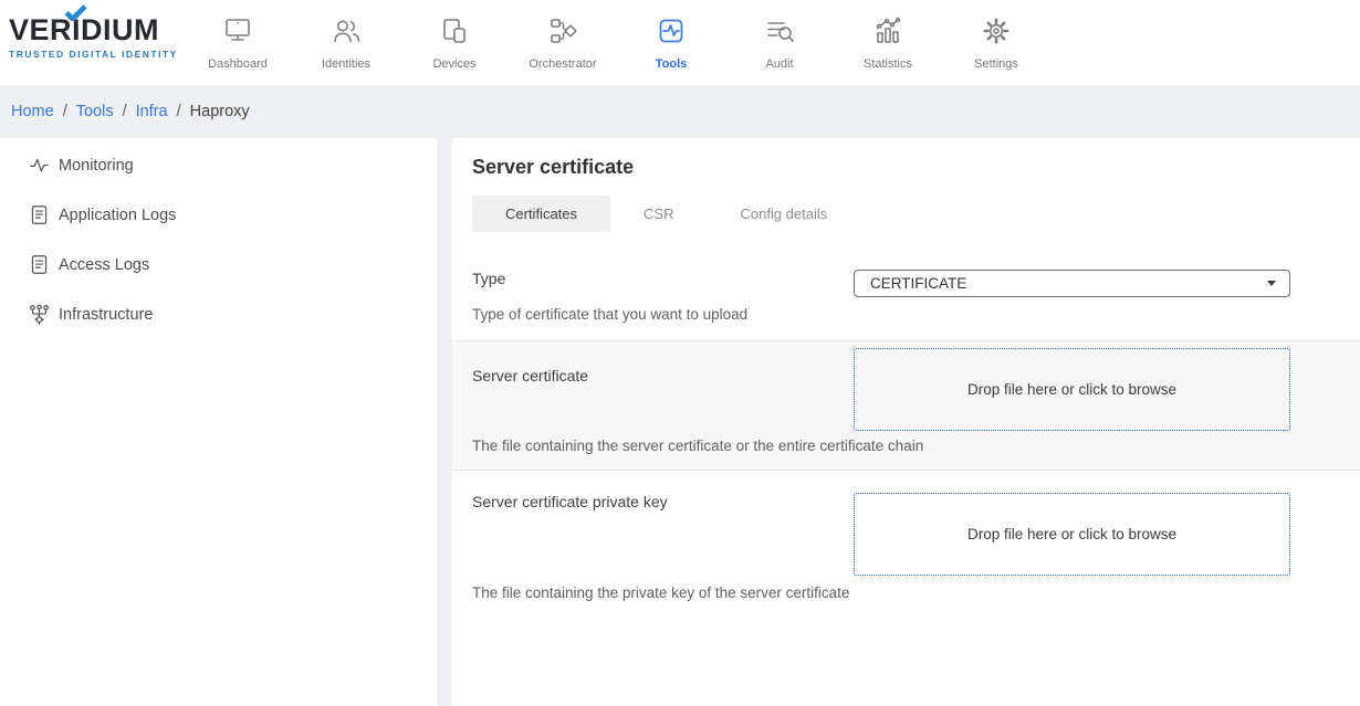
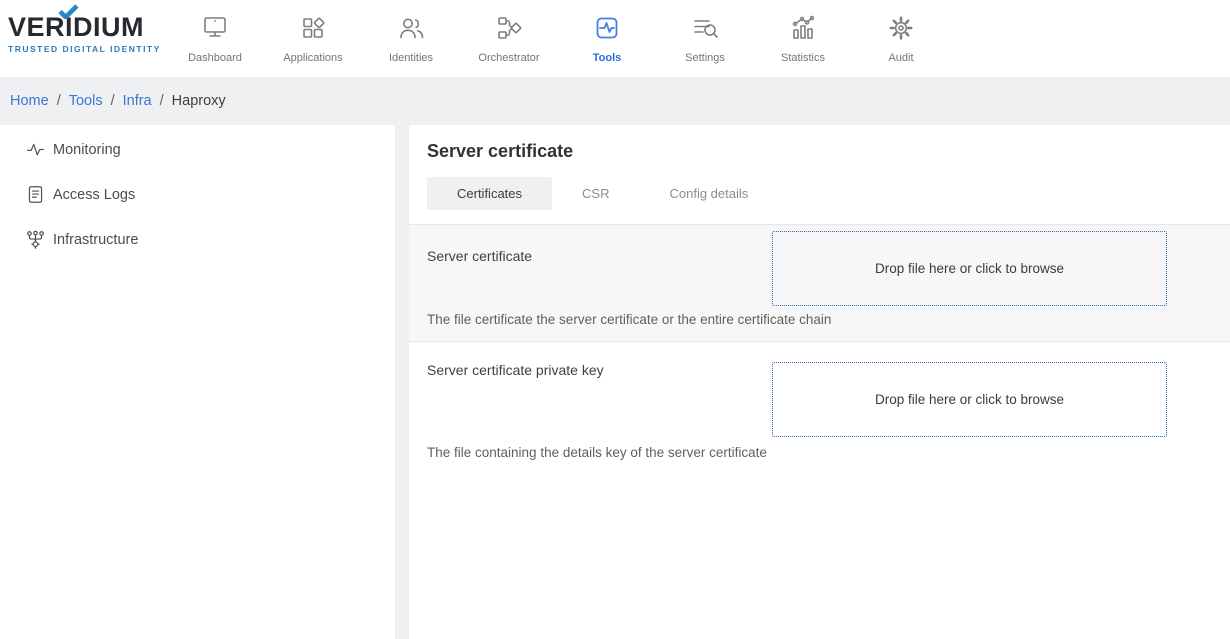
  VERIDIUM
  TRUSTED DIGITAL IDENTITY
  Dashboard
+ Applications
  Identities
- Devices
  Orchestrator
  Tools
- Audit
+ Settings
  Statistics
- Settings
+ Audit
  Home
  /
  Tools
  /
  Infra
  /
  Haproxy
  Monitoring
- Application Logs
  Access Logs
  Infrastructure
  Server certificate
  Certificates
  CSR
  Config details
- Type
- CERTIFICATE
- Type of certificate that you want to upload
  Server certificate
  Drop file here or click to browse
- The file containing the server certificate or the entire certificate chain
+ The file certificate the server certificate or the entire certificate chain
  Server certificate private key
  Drop file here or click to browse
- The file containing the private key of the server certificate
+ The file containing the details key of the server certificate
